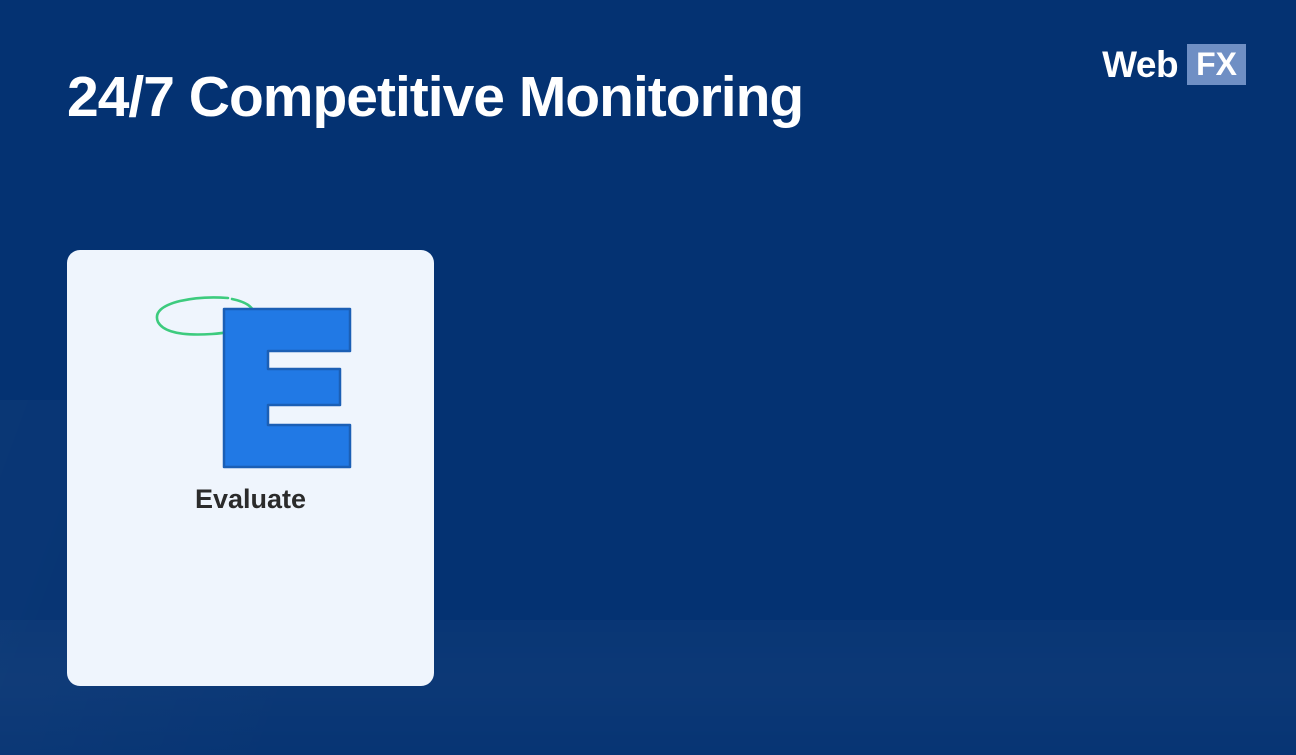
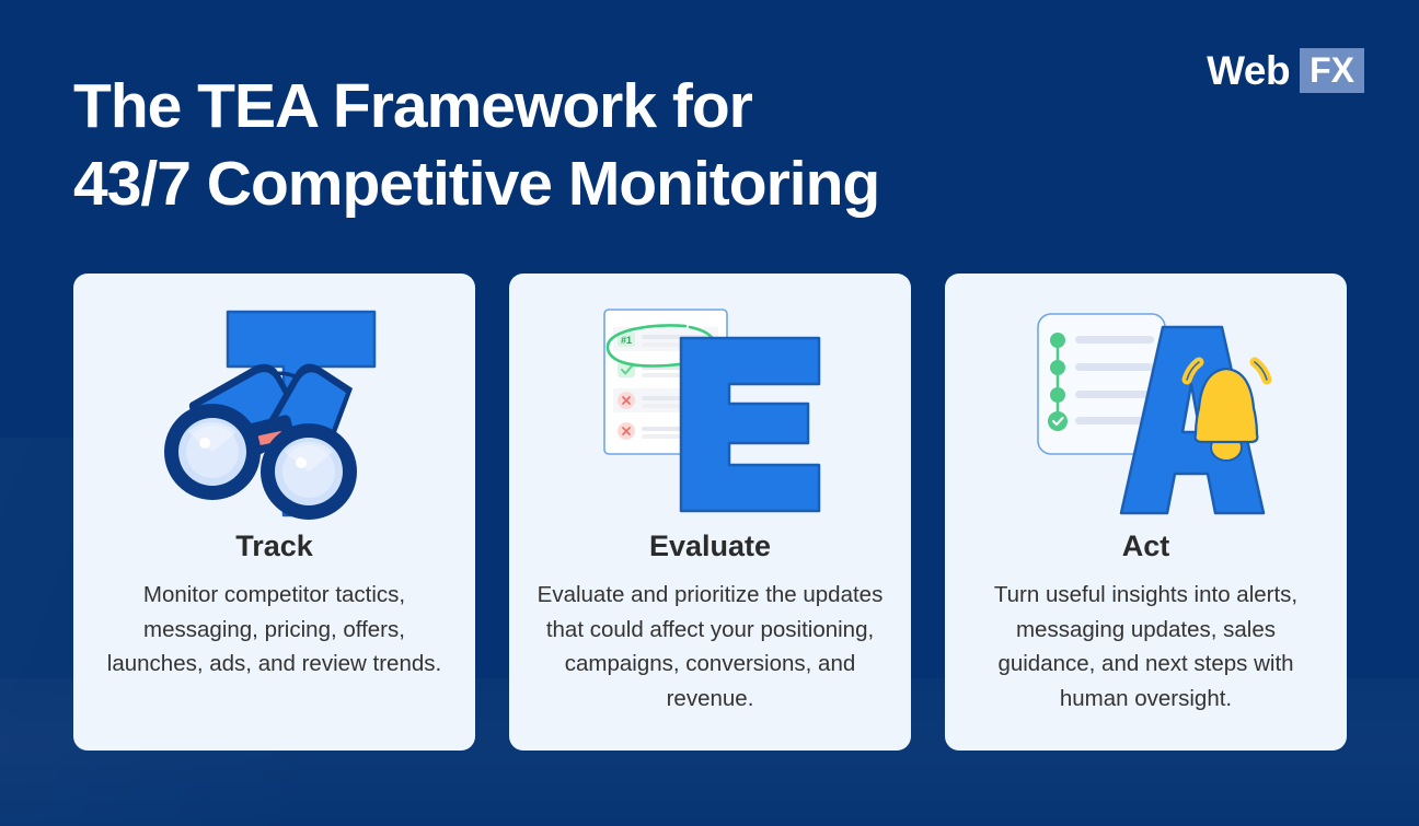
  Web
  FX
+ The TEA Framework for
- 24/7 Competitive Monitoring
+ 43/7 Competitive Monitoring
+ Track
+ Monitor competitor tactics, messaging, pricing, offers, launches, ads, and review trends.
+ #1
  Evaluate
+ Evaluate and prioritize the updates that could affect your positioning, campaigns, conversions, and revenue.
+ Act
+ Turn useful insights into alerts, messaging updates, sales guidance, and next steps with human oversight.
